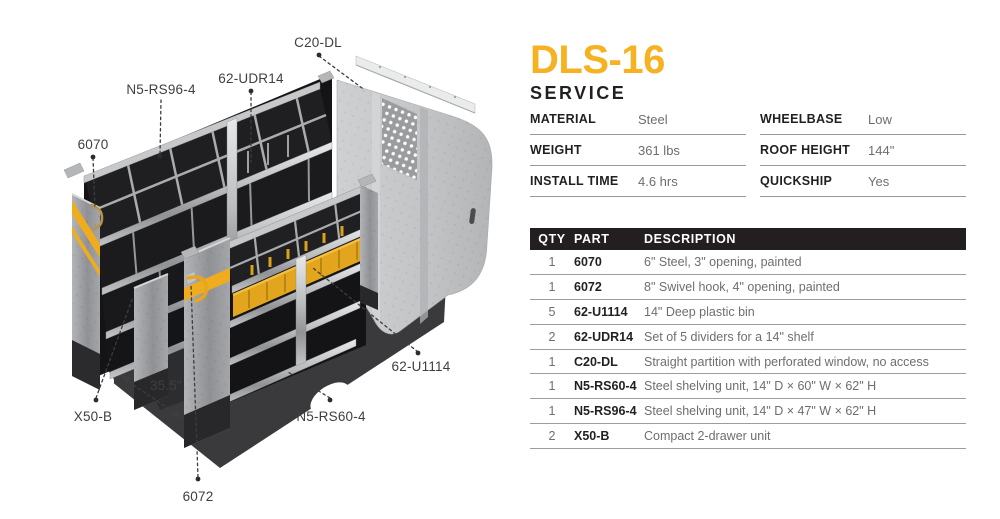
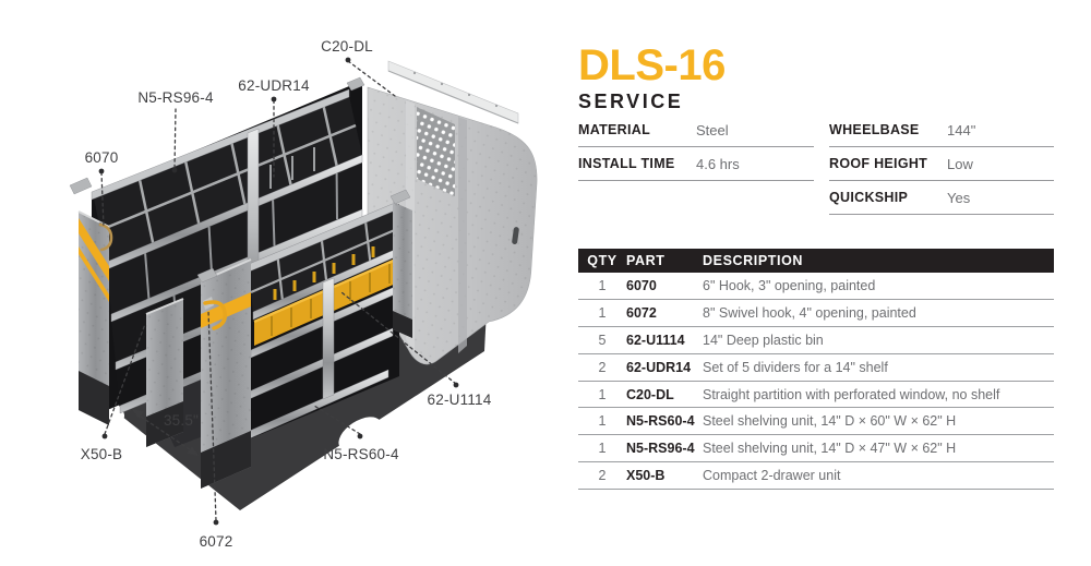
  C20-DL
  62-UDR14
  N5-RS96-4
  6070
  62-U1114
  X50-B
  6072
  N5-RS60-4
  DLS-16
  SERVICE
  MATERIAL
  Steel
- WEIGHT
- 361 lbs
  INSTALL TIME
  4.6 hrs
  WHEELBASE
- Low
+ 144"
  ROOF HEIGHT
- 144"
+ Low
  QUICKSHIP
  Yes
  QTY
  PART
  DESCRIPTION
  1
  6070
- 6" Steel, 3" opening, painted
+ 6" Hook, 3" opening, painted
  1
  6072
  8" Swivel hook, 4" opening, painted
  5
  62-U1114
  14" Deep plastic bin
  2
  62-UDR14
  Set of 5 dividers for a 14" shelf
  1
  C20-DL
- Straight partition with perforated window, no access
+ Straight partition with perforated window, no shelf
  1
  N5-RS60-4
  Steel shelving unit, 14" D × 60" W × 62" H
  1
  N5-RS96-4
  Steel shelving unit, 14" D × 47" W × 62" H
  2
  X50-B
  Compact 2-drawer unit
